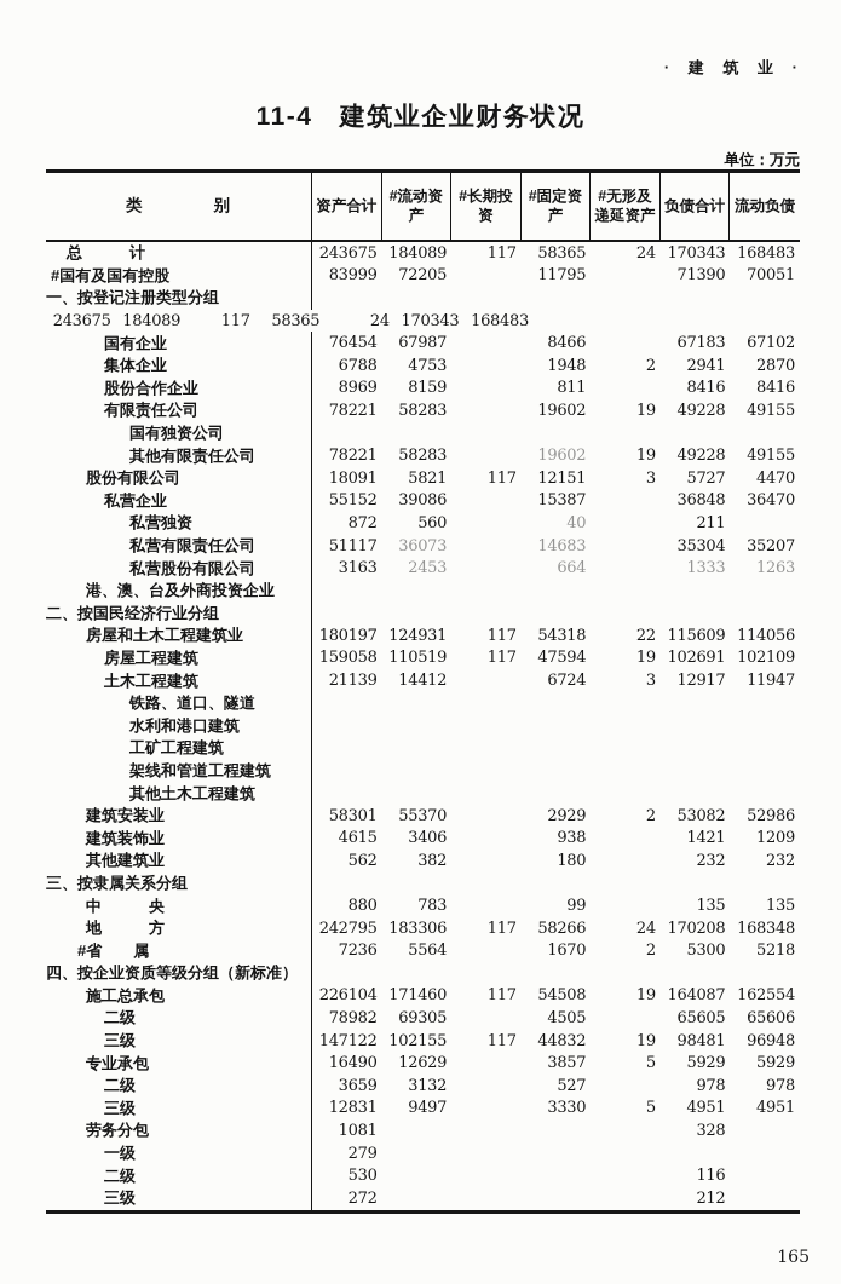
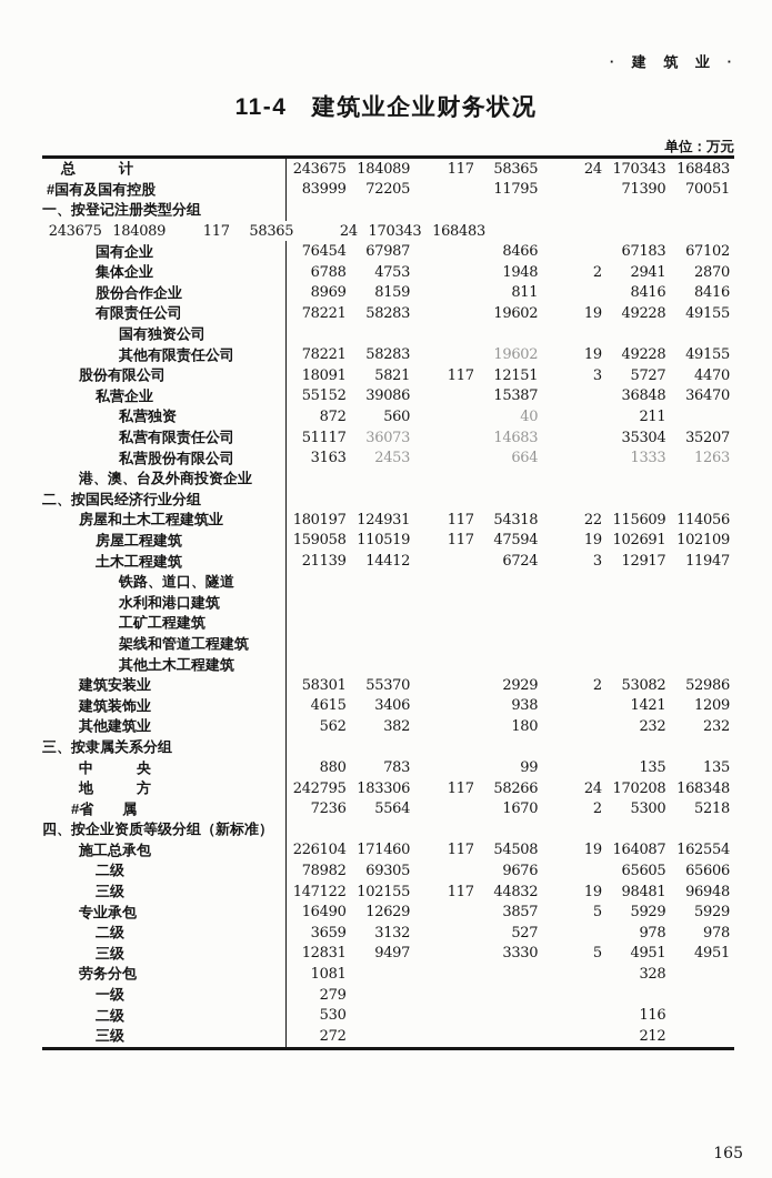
  · 建 筑 业 ·
  11-4 建筑业企业财务状况
  单位：万元
- 类 别
- 资产合计
- #流动资产
- #长期投资
- #固定资产
- #无形及
- 递延资产
- 负债合计
- 流动负债
  总 计
  243675
  184089
  117
  58365
  24
  170343
  168483
  #国有及国有控股
  83999
  72205
  11795
  71390
  70051
  一、按登记注册类型分组
  243675
  184089
  117
  58365
  24
  170343
  168483
  国有企业
  76454
  67987
  8466
  67183
  67102
  集体企业
  6788
  4753
  1948
  2
  2941
  2870
  股份合作企业
  8969
  8159
  811
  8416
  8416
  有限责任公司
  78221
  58283
  19602
  19
  49228
  49155
  国有独资公司
  其他有限责任公司
  78221
  58283
  19602
  19
  49228
  49155
  股份有限公司
  18091
  5821
  117
  12151
  3
  5727
  4470
  私营企业
  55152
  39086
  15387
  36848
  36470
  私营独资
  872
  560
  40
  211
  私营有限责任公司
  51117
  36073
  14683
  35304
  35207
  私营股份有限公司
  3163
  2453
  664
  1333
  1263
  港、澳、台及外商投资企业
  二、按国民经济行业分组
  房屋和土木工程建筑业
  180197
  124931
  117
  54318
  22
  115609
  114056
  房屋工程建筑
  159058
  110519
  117
  47594
  19
  102691
  102109
  土木工程建筑
  21139
  14412
  6724
  3
  12917
  11947
  铁路、道口、隧道
  水利和港口建筑
  工矿工程建筑
  架线和管道工程建筑
  其他土木工程建筑
  建筑安装业
  58301
  55370
  2929
  2
  53082
  52986
  建筑装饰业
  4615
  3406
  938
  1421
  1209
  其他建筑业
  562
  382
  180
  232
  232
  三、按隶属关系分组
  中 央
  880
  783
  99
  135
  135
  地 方
  242795
  183306
  117
  58266
  24
  170208
  168348
  #省 属
  7236
  5564
  1670
  2
  5300
  5218
  四、按企业资质等级分组（新标准）
  施工总承包
  226104
  171460
  117
  54508
  19
  164087
  162554
  二级
  78982
  69305
- 4505
+ 9676
  65605
  65606
  三级
  147122
  102155
  117
  44832
  19
  98481
  96948
  专业承包
  16490
  12629
  3857
  5
  5929
  5929
  二级
  3659
  3132
  527
  978
  978
  三级
  12831
  9497
  3330
  5
  4951
  4951
  劳务分包
  1081
  328
  一级
  279
  二级
  530
  116
  三级
  272
  212
  165
